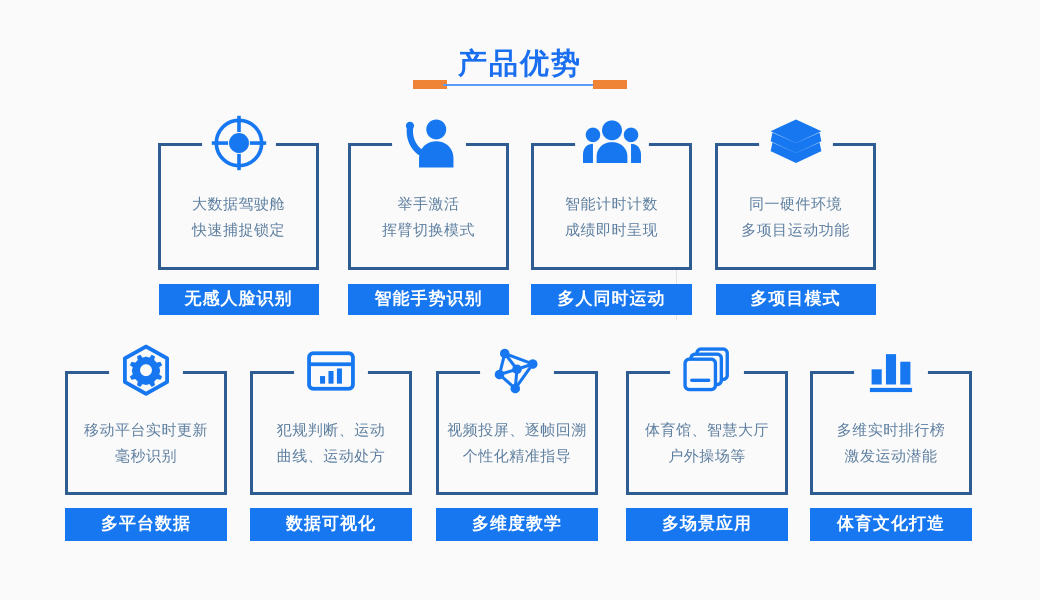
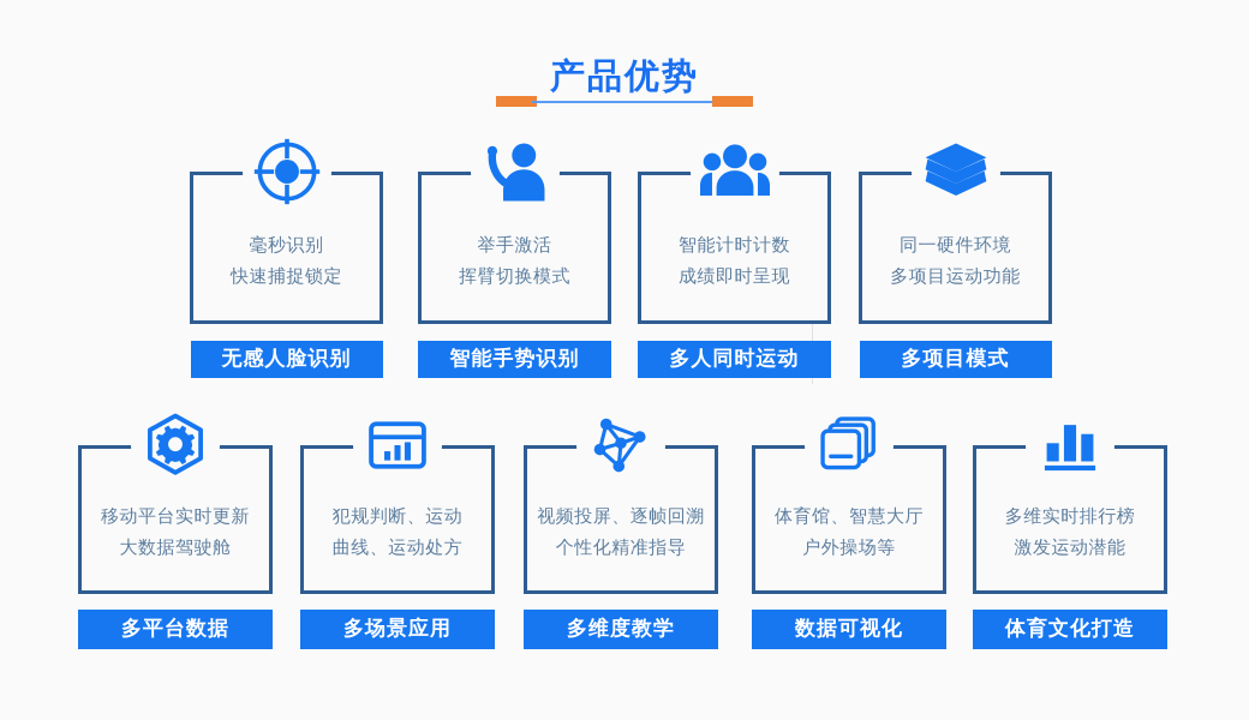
  产品优势
- 大数据驾驶舱
+ 毫秒识别
  快速捕捉锁定
  无感人脸识别
  举手激活
  挥臂切换模式
  智能手势识别
  智能计时计数
  成绩即时呈现
  多人同时运动
  同一硬件环境
  多项目运动功能
  多项目模式
  移动平台实时更新
- 毫秒识别
+ 大数据驾驶舱
  多平台数据
  犯规判断、运动
  曲线、运动处方
- 数据可视化
+ 多场景应用
  视频投屏、逐帧回溯
  个性化精准指导
  多维度教学
  体育馆、智慧大厅
  户外操场等
- 多场景应用
+ 数据可视化
  多维实时排行榜
  激发运动潜能
  体育文化打造
